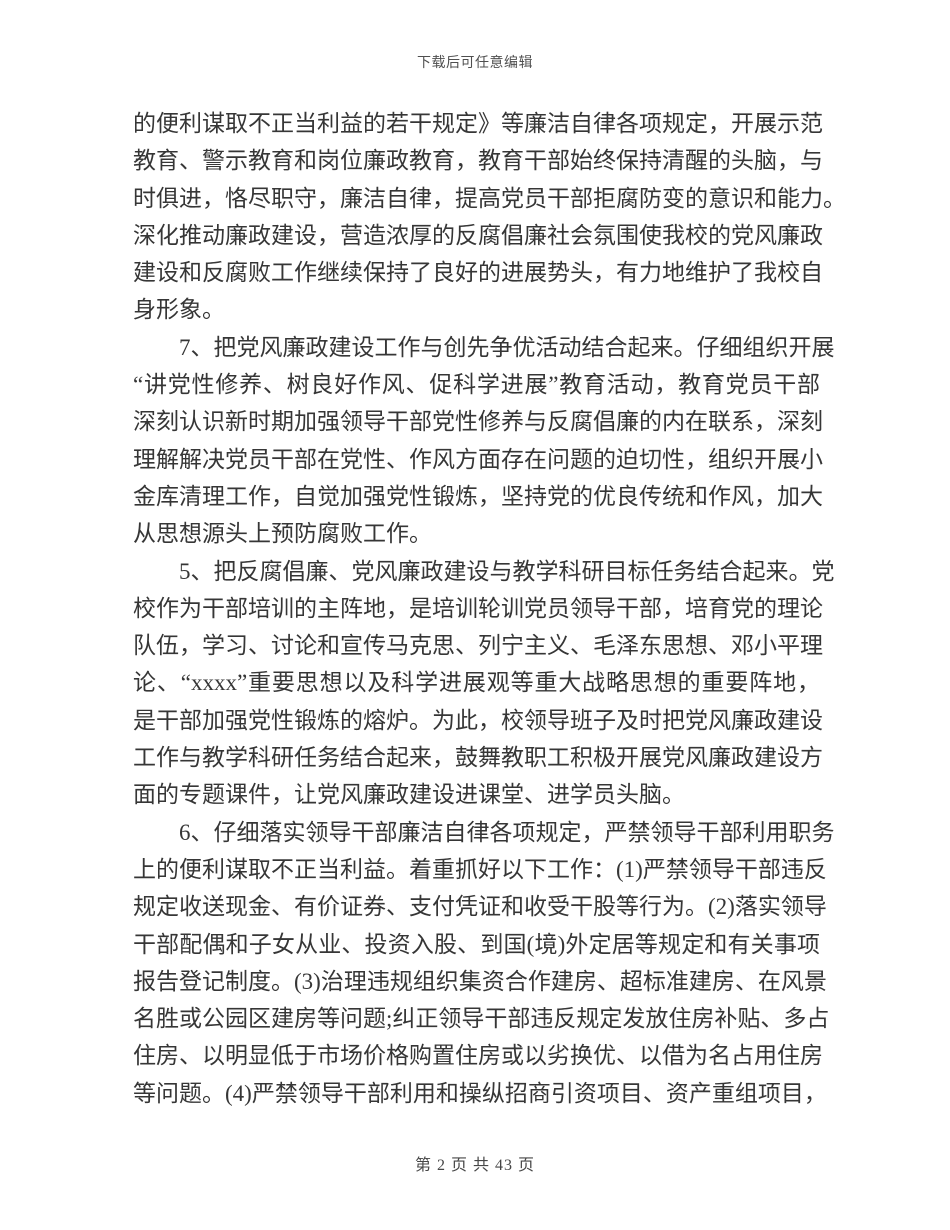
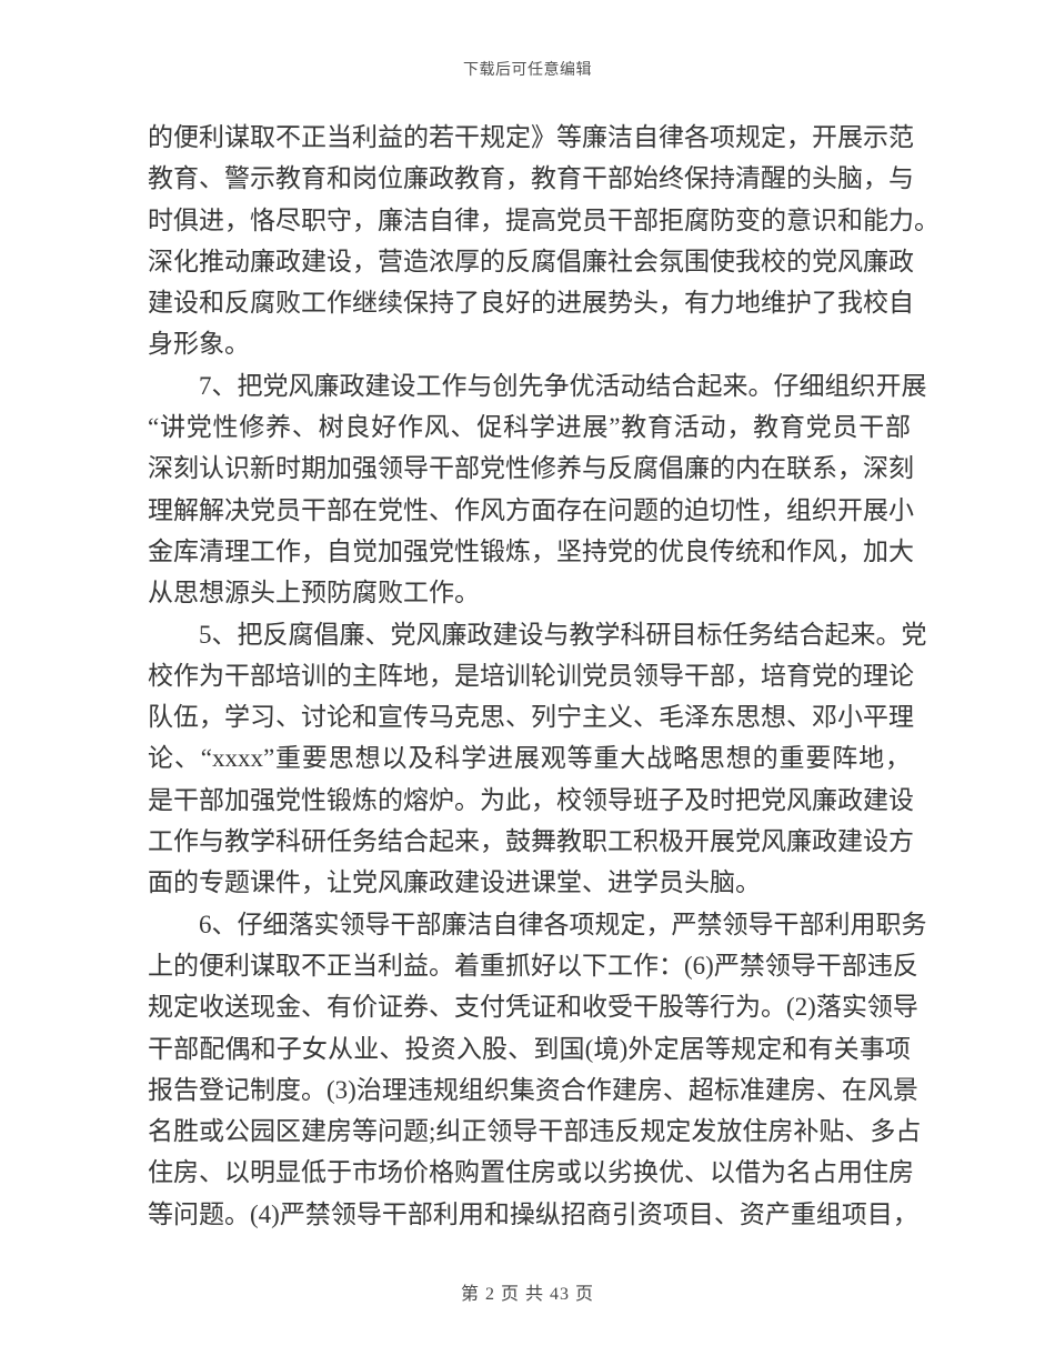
  下载后可任意编辑
  的便利谋取不正当利益的若干规定》等廉洁自律各项规定，开展示范
  教育、警示教育和岗位廉政教育，教育干部始终保持清醒的头脑，与
  时俱进，恪尽职守，廉洁自律，提高党员干部拒腐防变的意识和能力。
  深化推动廉政建设，营造浓厚的反腐倡廉社会氛围使我校的党风廉政
  建设和反腐败工作继续保持了良好的进展势头，有力地维护了我校自
  身形象。
  7、把党风廉政建设工作与创先争优活动结合起来。仔细组织开展
  “讲党性修养、树良好作风、促科学进展”教育活动，教育党员干部
  深刻认识新时期加强领导干部党性修养与反腐倡廉的内在联系，深刻
  理解解决党员干部在党性、作风方面存在问题的迫切性，组织开展小
  金库清理工作，自觉加强党性锻炼，坚持党的优良传统和作风，加大
  从思想源头上预防腐败工作。
  5、把反腐倡廉、党风廉政建设与教学科研目标任务结合起来。党
  校作为干部培训的主阵地，是培训轮训党员领导干部，培育党的理论
  队伍，学习、讨论和宣传马克思、列宁主义、毛泽东思想、邓小平理
  论、“xxxx”重要思想以及科学进展观等重大战略思想的重要阵地，
  是干部加强党性锻炼的熔炉。为此，校领导班子及时把党风廉政建设
  工作与教学科研任务结合起来，鼓舞教职工积极开展党风廉政建设方
  面的专题课件，让党风廉政建设进课堂、进学员头脑。
  6、仔细落实领导干部廉洁自律各项规定，严禁领导干部利用职务
- 上的便利谋取不正当利益。着重抓好以下工作：(1)严禁领导干部违反
+ 上的便利谋取不正当利益。着重抓好以下工作：(6)严禁领导干部违反
  规定收送现金、有价证券、支付凭证和收受干股等行为。(2)落实领导
  干部配偶和子女从业、投资入股、到国(境)外定居等规定和有关事项
  报告登记制度。(3)治理违规组织集资合作建房、超标准建房、在风景
  名胜或公园区建房等问题;纠正领导干部违反规定发放住房补贴、多占
  住房、以明显低于市场价格购置住房或以劣换优、以借为名占用住房
  等问题。(4)严禁领导干部利用和操纵招商引资项目、资产重组项目，
  第 2 页 共 43 页
